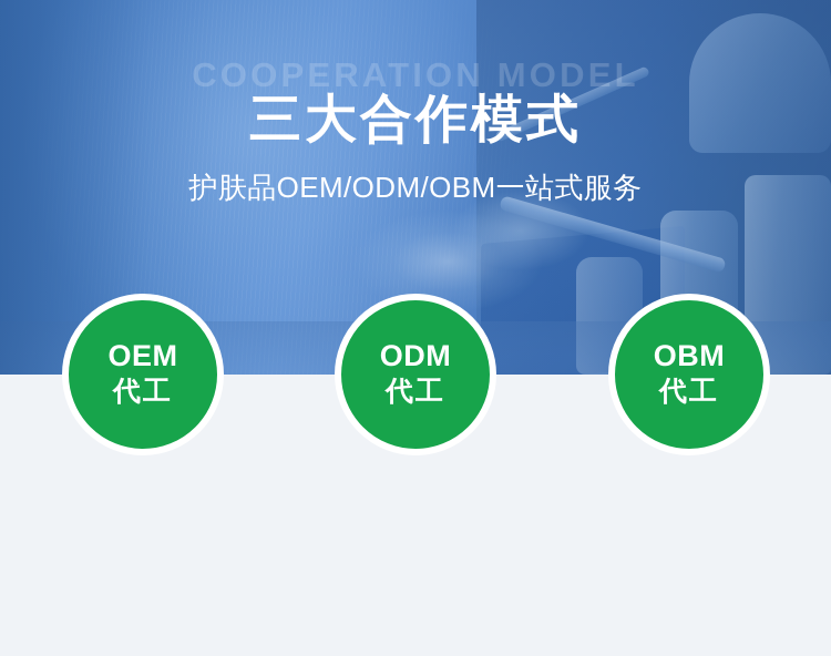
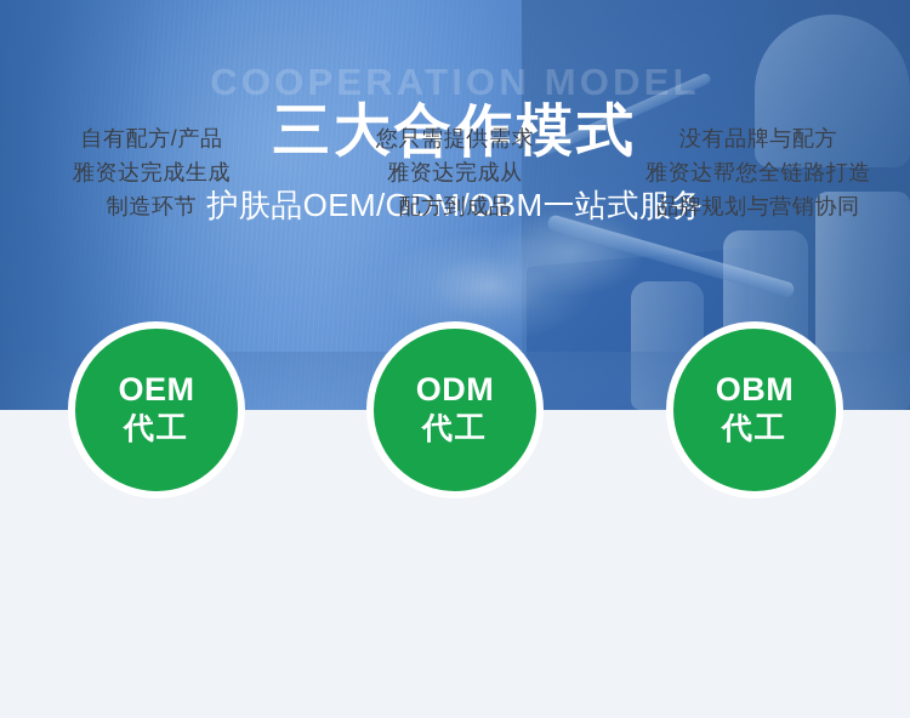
  COOPERATION MODEL
  三大合作模式
  护肤品OEM/ODM/OBM一站式服务
  OEM
  代工
  ODM
  代工
  OBM
  代工
+ 自有配方/产品
+ 雅资达完成生成
+ 制造环节
+ 您只需提供需求
+ 雅资达完成从
+ 配方到成品
+ 没有品牌与配方
+ 雅资达帮您全链路打造
+ 品牌规划与营销协同
